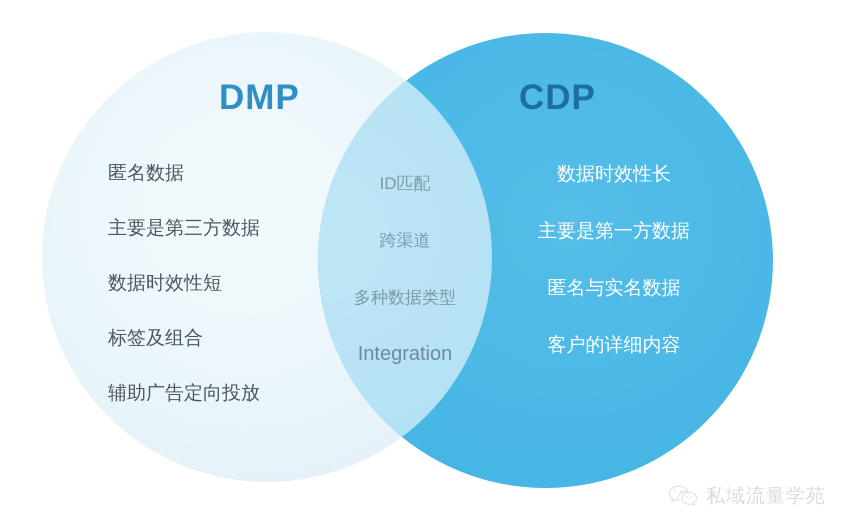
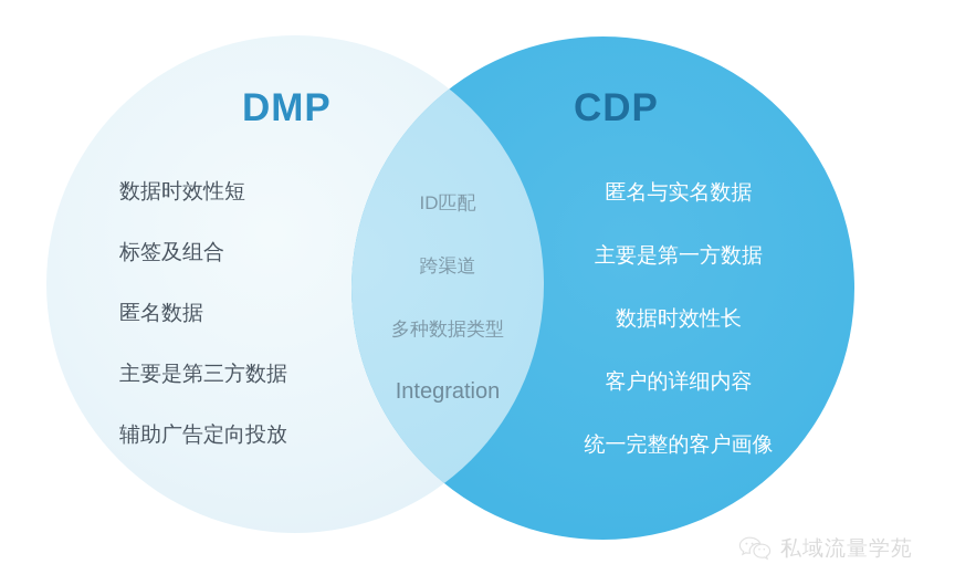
  DMP
  CDP
- 匿名数据
+ 数据时效性短
- 主要是第三方数据
+ 标签及组合
- 数据时效性短
+ 匿名数据
- 标签及组合
+ 主要是第三方数据
  辅助广告定向投放
  ID匹配
  跨渠道
  多种数据类型
  Integration
- 数据时效性长
+ 匿名与实名数据
  主要是第一方数据
- 匿名与实名数据
+ 数据时效性长
  客户的详细内容
+ 统一完整的客户画像
  私域流量学苑
